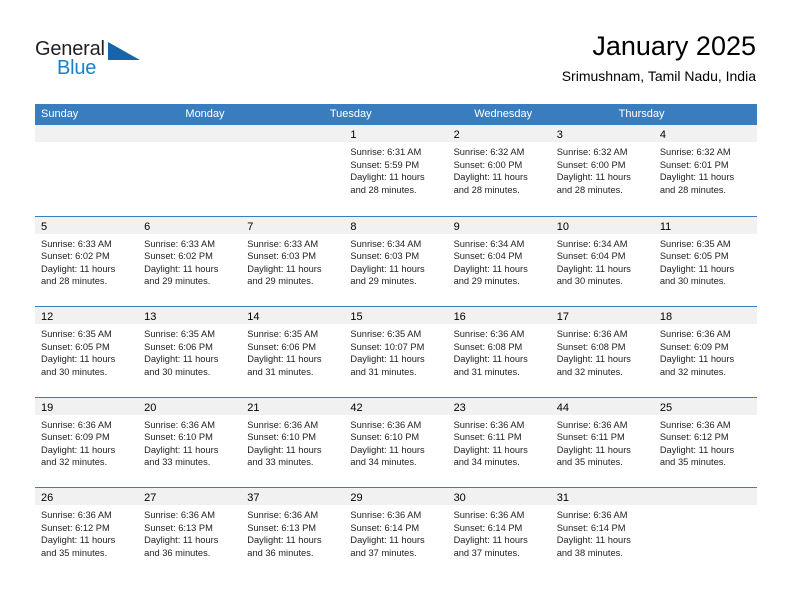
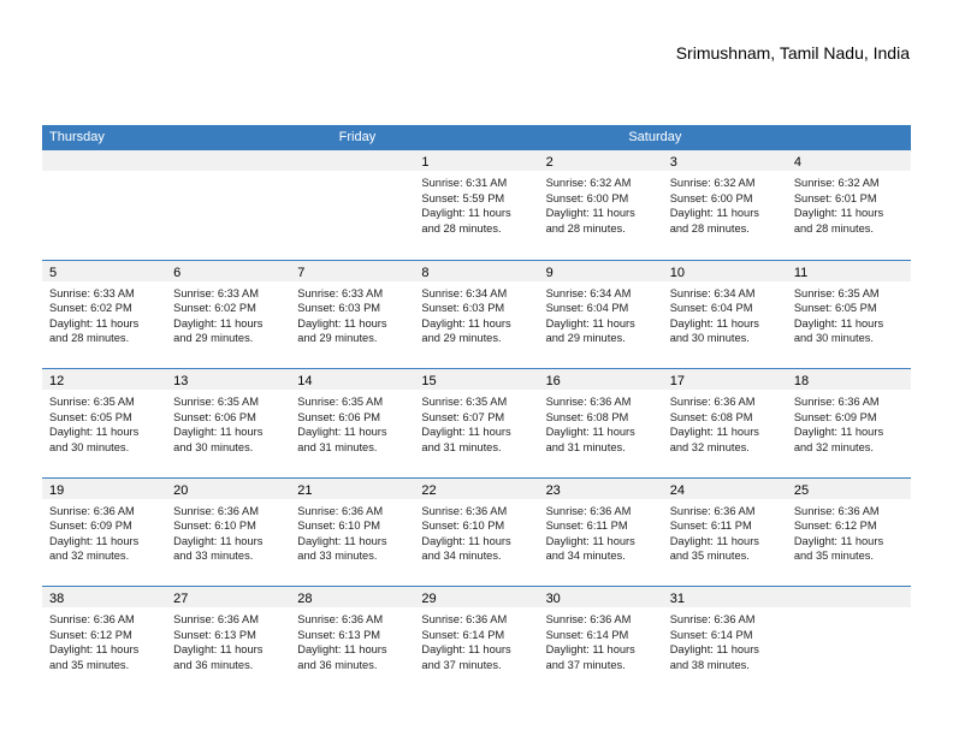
- General
- Blue
- January 2025
  Srimushnam, Tamil Nadu, India
- Sunday
- Monday
- Tuesday
- Wednesday
  Thursday
+ Friday
+ Saturday
  1
  Sunrise: 6:31 AM
  Sunset: 5:59 PM
  Daylight: 11 hours
  and 28 minutes.
  2
  Sunrise: 6:32 AM
  Sunset: 6:00 PM
  Daylight: 11 hours
  and 28 minutes.
  3
  Sunrise: 6:32 AM
  Sunset: 6:00 PM
  Daylight: 11 hours
  and 28 minutes.
  4
  Sunrise: 6:32 AM
  Sunset: 6:01 PM
  Daylight: 11 hours
  and 28 minutes.
  5
  Sunrise: 6:33 AM
  Sunset: 6:02 PM
  Daylight: 11 hours
  and 28 minutes.
  6
  Sunrise: 6:33 AM
  Sunset: 6:02 PM
  Daylight: 11 hours
  and 29 minutes.
  7
  Sunrise: 6:33 AM
  Sunset: 6:03 PM
  Daylight: 11 hours
  and 29 minutes.
  8
  Sunrise: 6:34 AM
  Sunset: 6:03 PM
  Daylight: 11 hours
  and 29 minutes.
  9
  Sunrise: 6:34 AM
  Sunset: 6:04 PM
  Daylight: 11 hours
  and 29 minutes.
  10
  Sunrise: 6:34 AM
  Sunset: 6:04 PM
  Daylight: 11 hours
  and 30 minutes.
  11
  Sunrise: 6:35 AM
  Sunset: 6:05 PM
  Daylight: 11 hours
  and 30 minutes.
  12
  Sunrise: 6:35 AM
  Sunset: 6:05 PM
  Daylight: 11 hours
  and 30 minutes.
  13
  Sunrise: 6:35 AM
  Sunset: 6:06 PM
  Daylight: 11 hours
  and 30 minutes.
  14
  Sunrise: 6:35 AM
  Sunset: 6:06 PM
  Daylight: 11 hours
  and 31 minutes.
  15
  Sunrise: 6:35 AM
- Sunset: 10:07 PM
+ Sunset: 6:07 PM
  Daylight: 11 hours
  and 31 minutes.
  16
  Sunrise: 6:36 AM
  Sunset: 6:08 PM
  Daylight: 11 hours
  and 31 minutes.
  17
  Sunrise: 6:36 AM
  Sunset: 6:08 PM
  Daylight: 11 hours
  and 32 minutes.
  18
  Sunrise: 6:36 AM
  Sunset: 6:09 PM
  Daylight: 11 hours
  and 32 minutes.
  19
  Sunrise: 6:36 AM
  Sunset: 6:09 PM
  Daylight: 11 hours
  and 32 minutes.
  20
  Sunrise: 6:36 AM
  Sunset: 6:10 PM
  Daylight: 11 hours
  and 33 minutes.
  21
  Sunrise: 6:36 AM
  Sunset: 6:10 PM
  Daylight: 11 hours
  and 33 minutes.
- 42
+ 22
  Sunrise: 6:36 AM
  Sunset: 6:10 PM
  Daylight: 11 hours
  and 34 minutes.
  23
  Sunrise: 6:36 AM
  Sunset: 6:11 PM
  Daylight: 11 hours
  and 34 minutes.
- 44
+ 24
  Sunrise: 6:36 AM
  Sunset: 6:11 PM
  Daylight: 11 hours
  and 35 minutes.
  25
  Sunrise: 6:36 AM
  Sunset: 6:12 PM
  Daylight: 11 hours
  and 35 minutes.
- 26
+ 38
  Sunrise: 6:36 AM
  Sunset: 6:12 PM
  Daylight: 11 hours
  and 35 minutes.
  27
  Sunrise: 6:36 AM
  Sunset: 6:13 PM
  Daylight: 11 hours
  and 36 minutes.
- 37
+ 28
  Sunrise: 6:36 AM
  Sunset: 6:13 PM
  Daylight: 11 hours
  and 36 minutes.
  29
  Sunrise: 6:36 AM
  Sunset: 6:14 PM
  Daylight: 11 hours
  and 37 minutes.
  30
  Sunrise: 6:36 AM
  Sunset: 6:14 PM
  Daylight: 11 hours
  and 37 minutes.
  31
  Sunrise: 6:36 AM
  Sunset: 6:14 PM
  Daylight: 11 hours
  and 38 minutes.
